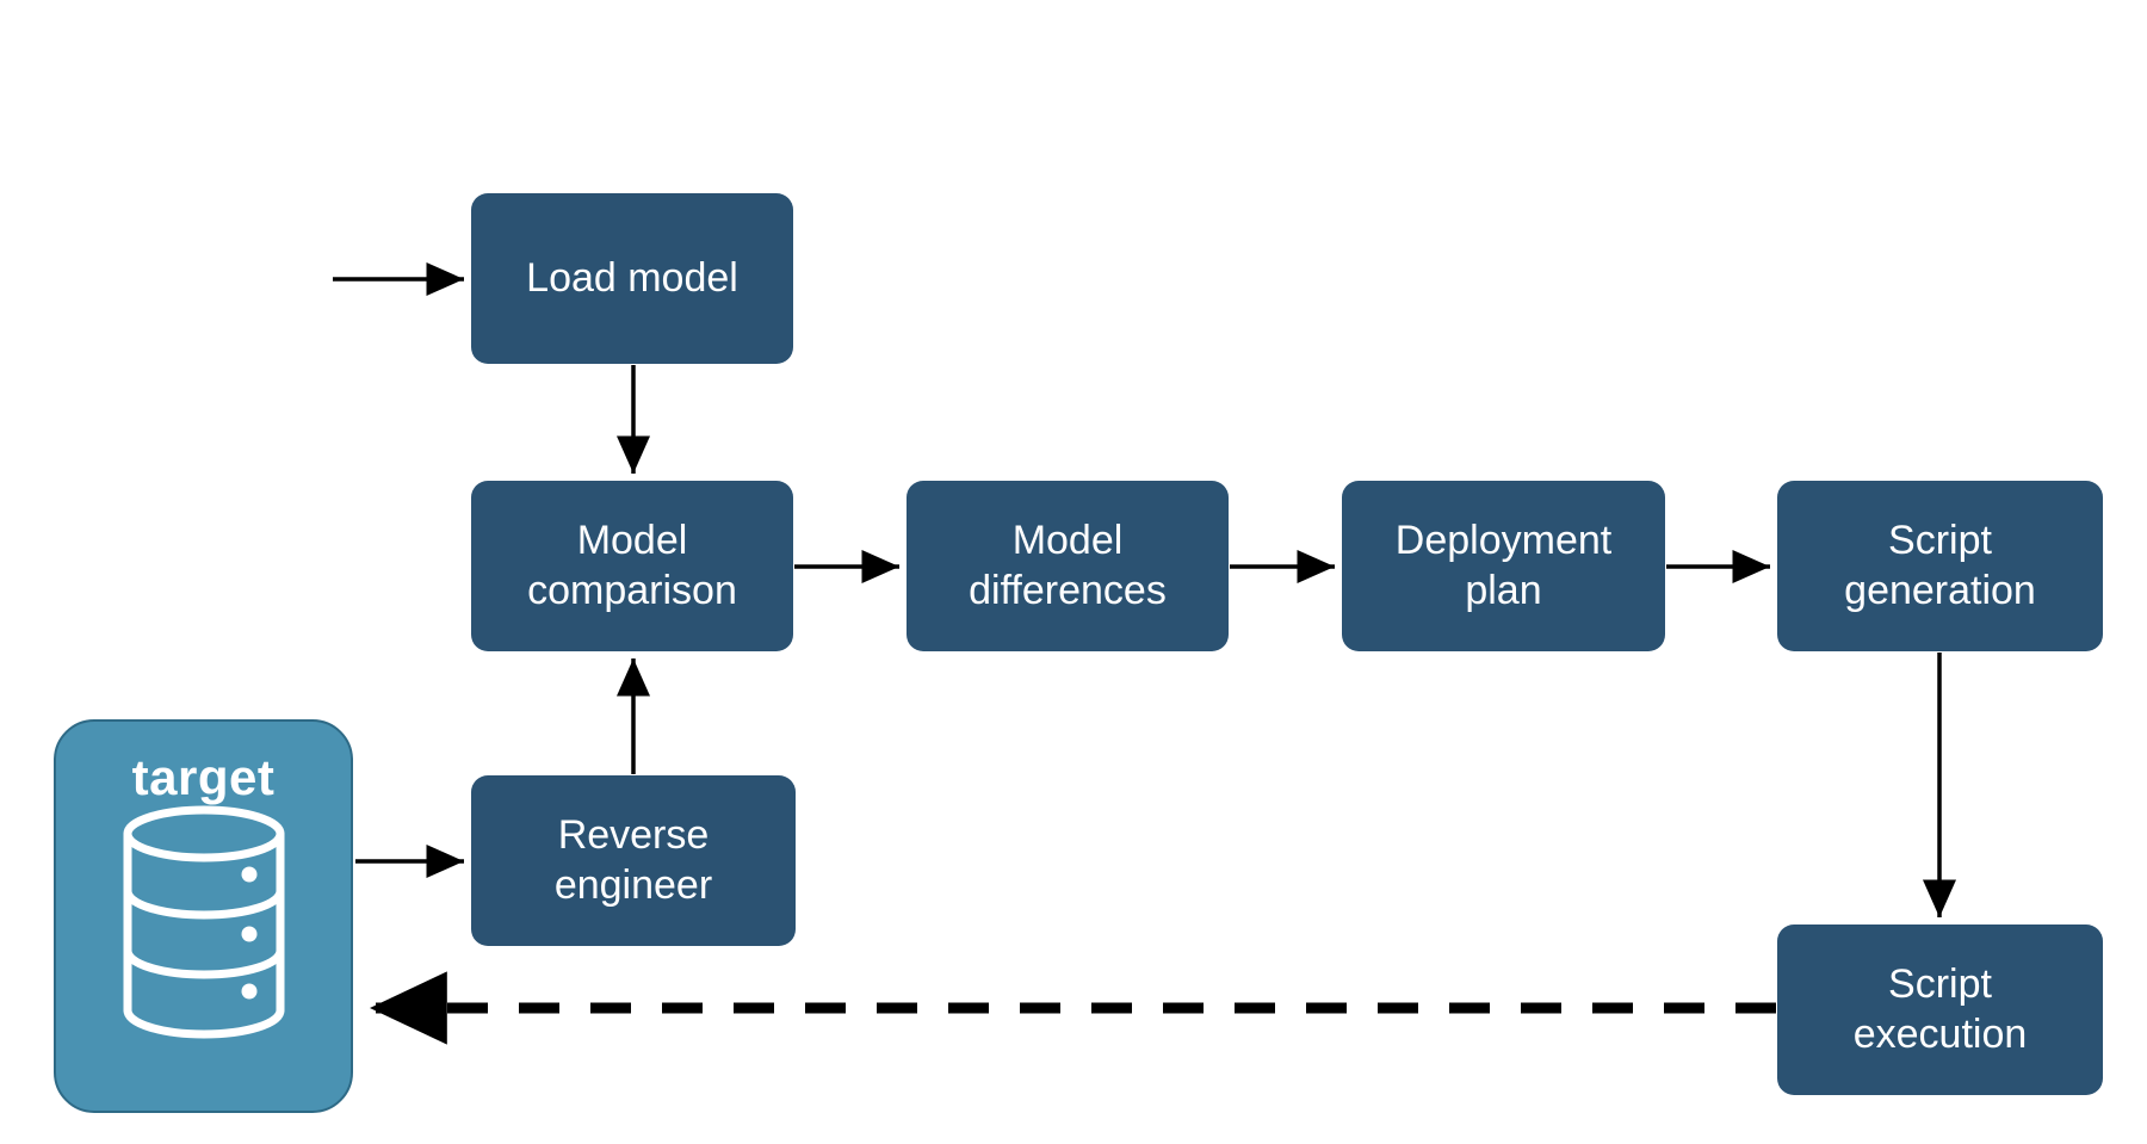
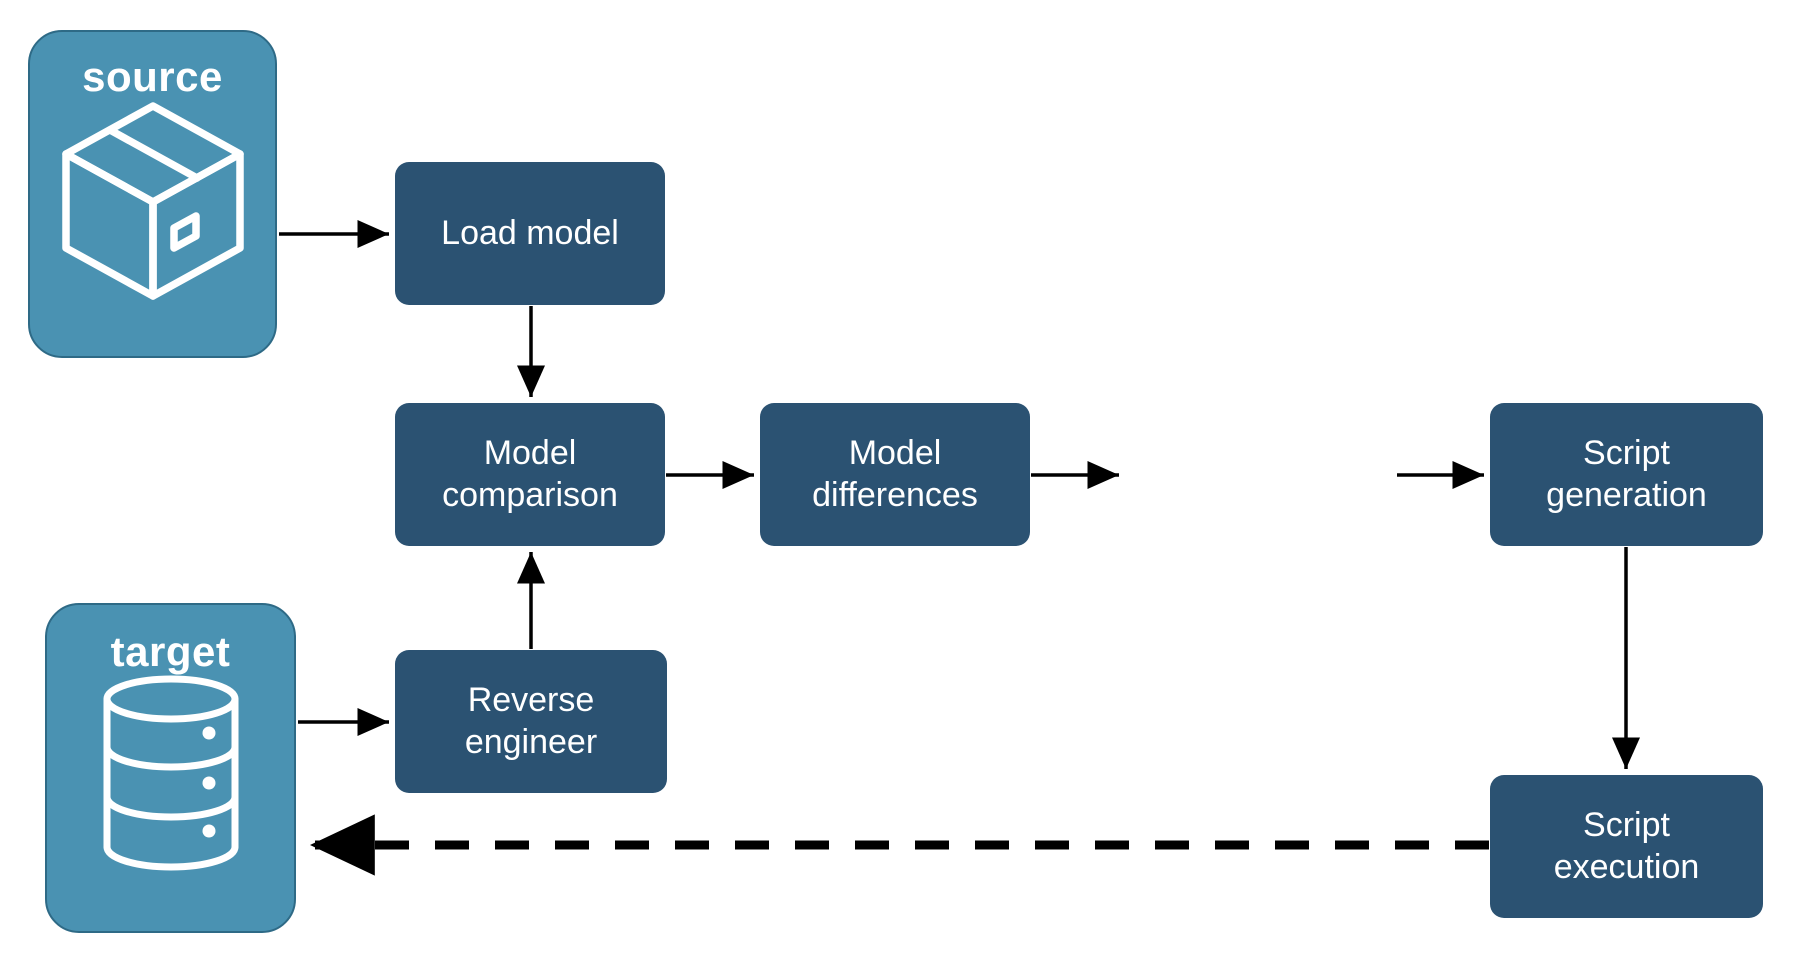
+ source
  target
  Load model
  Model
  comparison
  Model
  differences
- Deployment
- plan
  Script
  generation
  Reverse
  engineer
  Script
  execution
